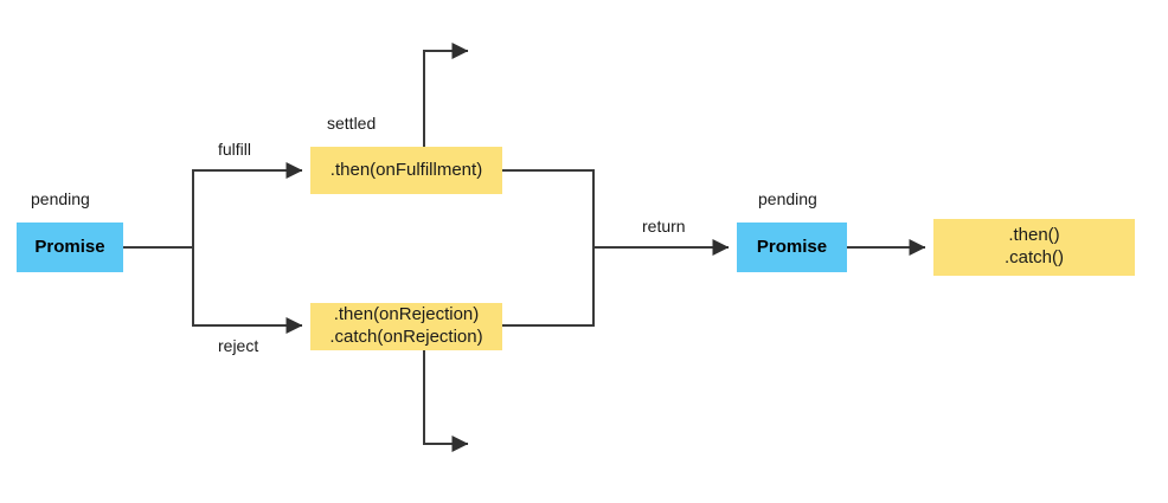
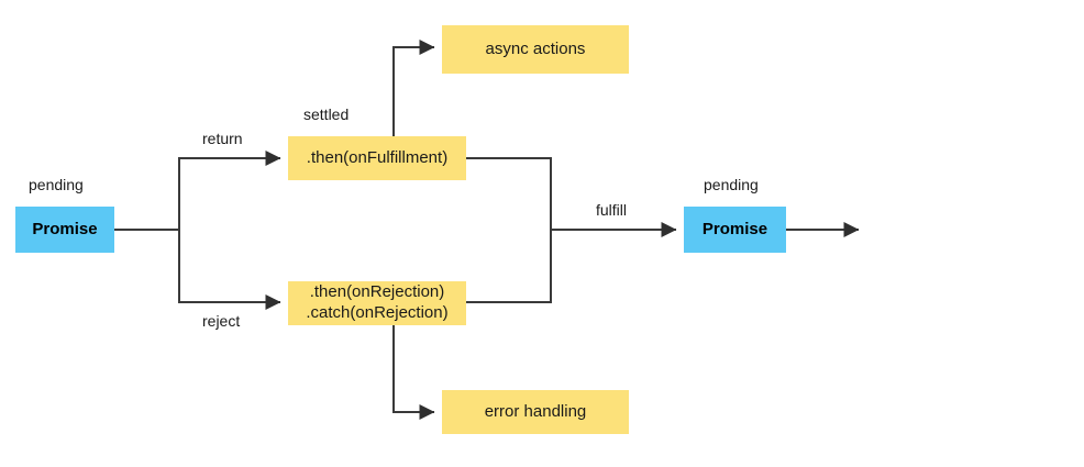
  pending
  settled
  pending
- fulfill
+ return
  reject
- return
+ fulfill
  Promise
  .then(onFulfillment)
+ async actions
  .then(onRejection)
  .catch(onRejection)
+ error handling
  Promise
- .then()
- .catch()
